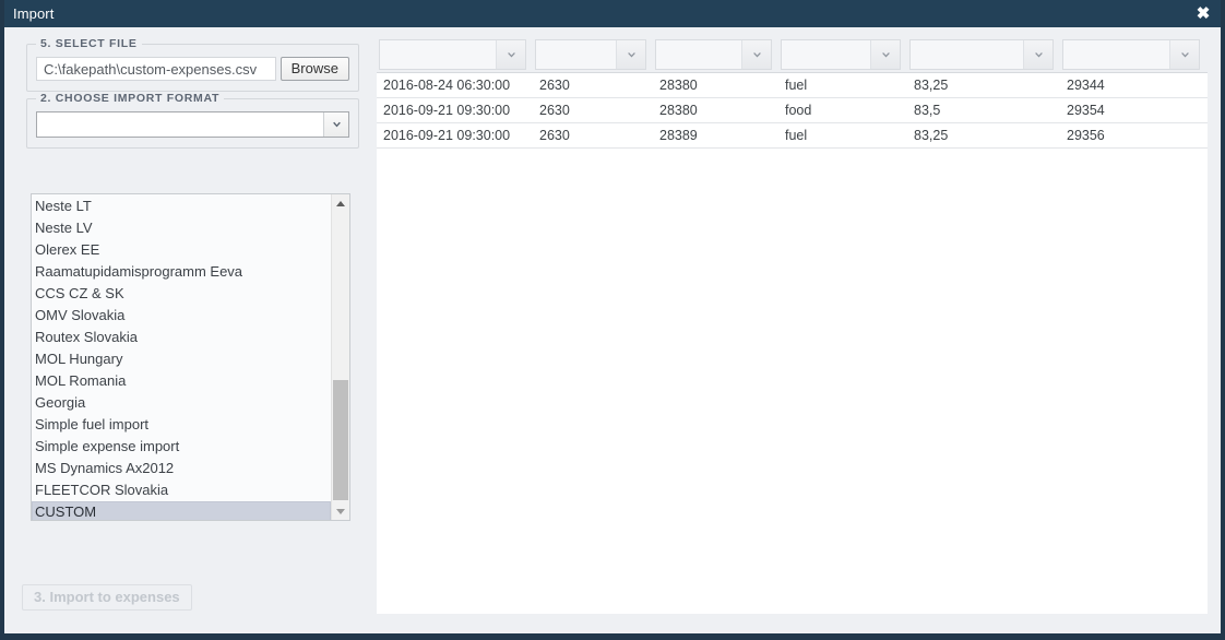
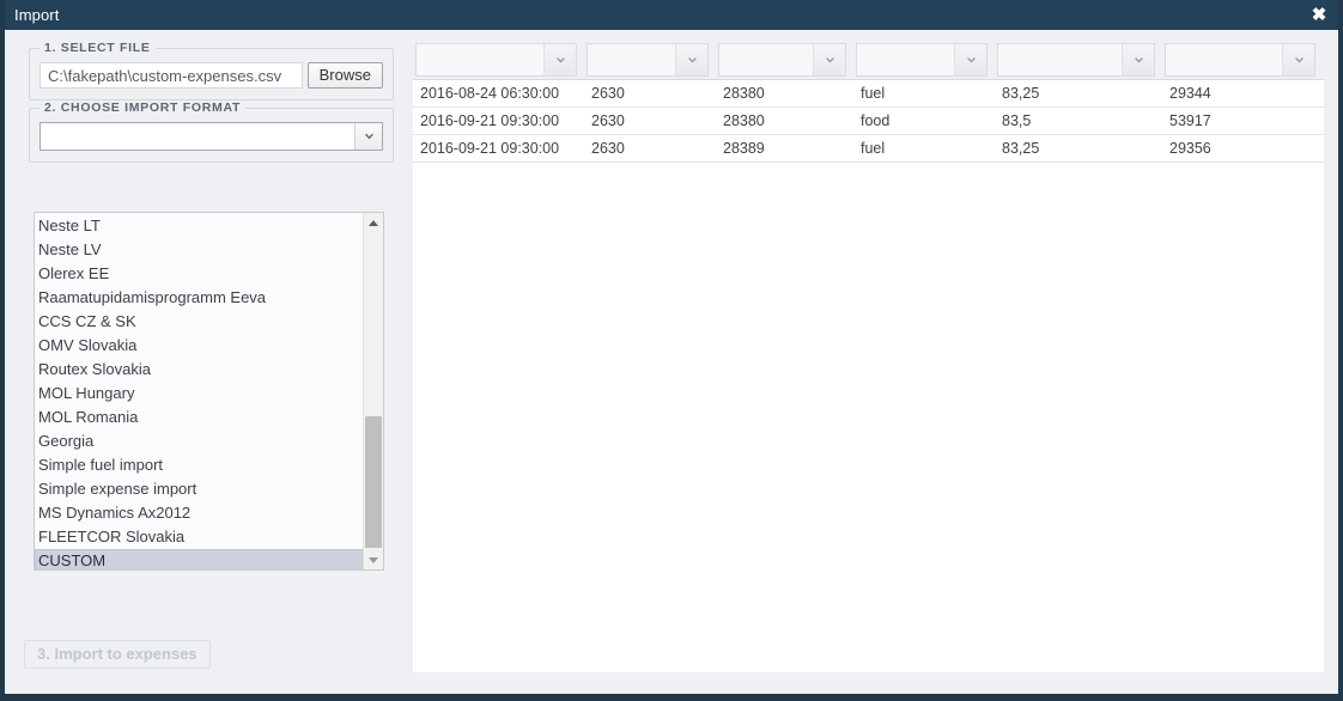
  Import
  ✖
- 5. SELECT FILE
+ 1. SELECT FILE
  C:\fakepath\custom-expenses.csv
  Browse
  2. CHOOSE IMPORT FORMAT
  Neste LT
  Neste LV
  Olerex EE
  Raamatupidamisprogramm Eeva
  CCS CZ & SK
  OMV Slovakia
  Routex Slovakia
  MOL Hungary
  MOL Romania
  Georgia
  Simple fuel import
  Simple expense import
  MS Dynamics Ax2012
  FLEETCOR Slovakia
  CUSTOM
  3. Import to expenses
  2016-08-24 06:30:00
  2630
  28380
  fuel
  83,25
  29344
  2016-09-21 09:30:00
  2630
  28380
  food
  83,5
- 29354
+ 53917
  2016-09-21 09:30:00
  2630
  28389
  fuel
  83,25
  29356
